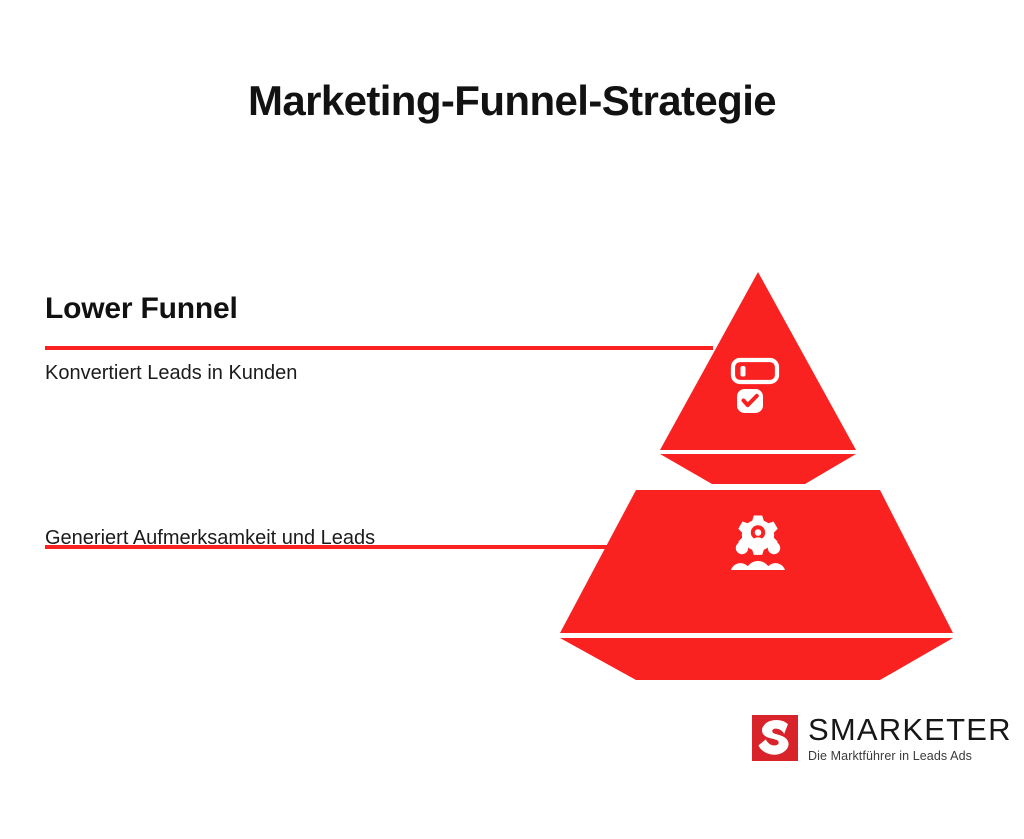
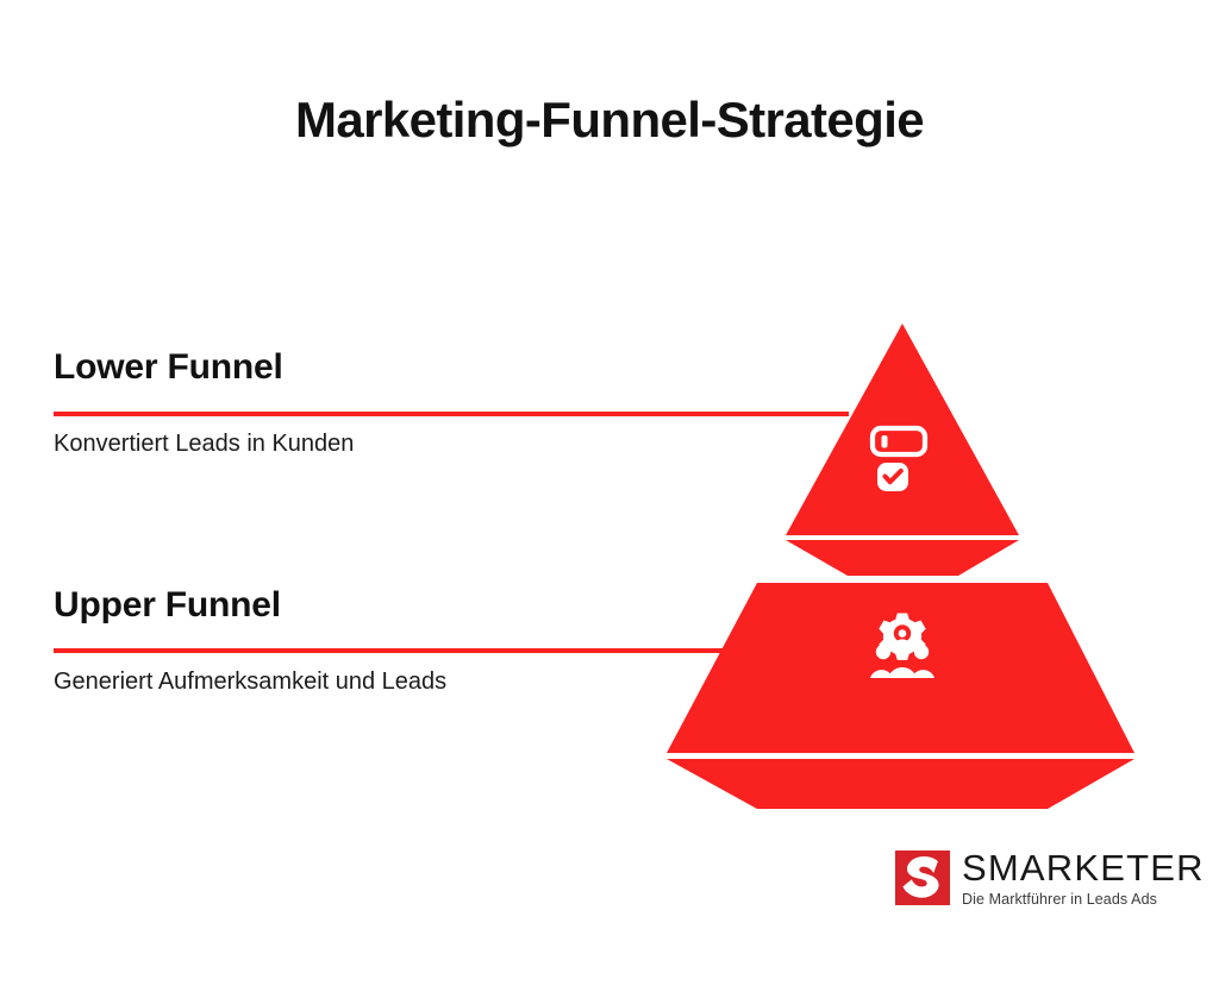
  Marketing-Funnel-Strategie
  Lower Funnel
  Konvertiert Leads in Kunden
+ Upper Funnel
  Generiert Aufmerksamkeit und Leads
  SMARKETER
  Die Marktführer in Leads Ads
